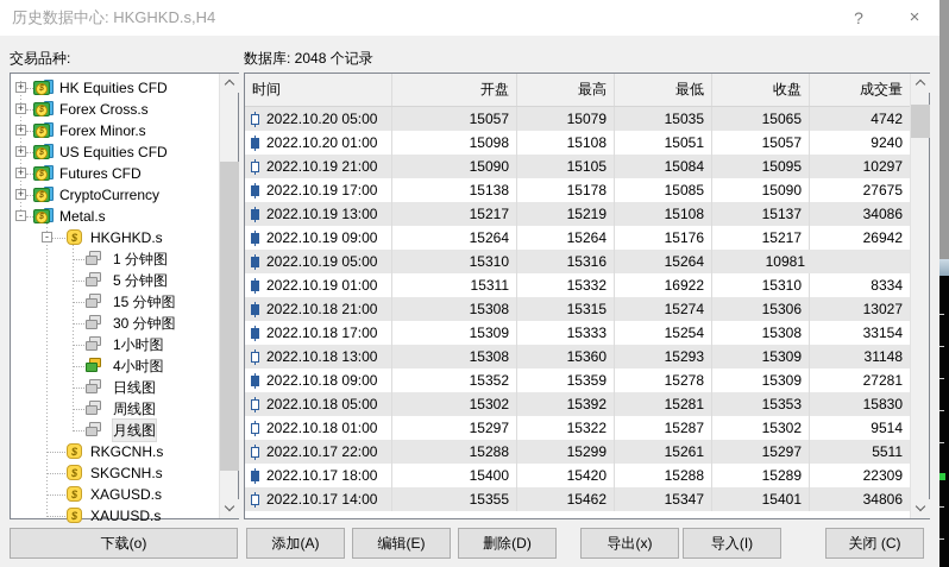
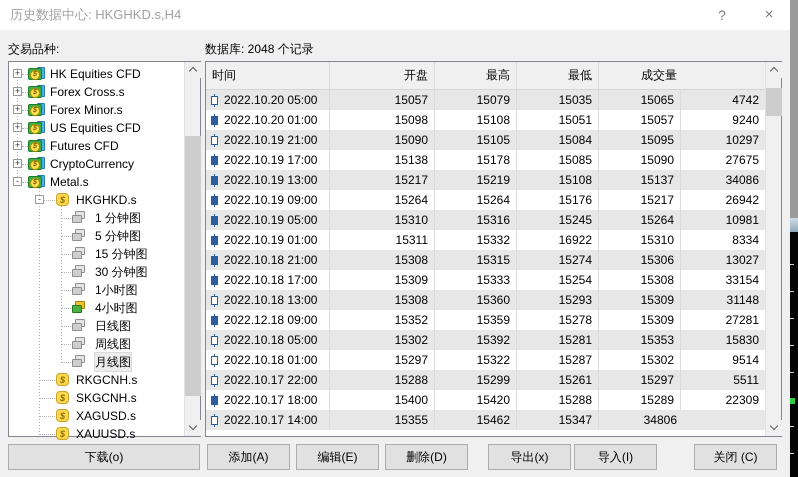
  历史数据中心: HKGHKD.s,H4
  ?
  ×
  交易品种:
  数据库: 2048 个记录
  +
  HK Equities CFD
  +
  Forex Cross.s
  +
  Forex Minor.s
  +
  US Equities CFD
  +
  Futures CFD
  +
  CryptoCurrency
  -
  Metal.s
  -
  HKGHKD.s
  1 分钟图
  5 分钟图
  15 分钟图
  30 分钟图
  1小时图
  4小时图
  日线图
  周线图
  月线图
  RKGCNH.s
  SKGCNH.s
  XAGUSD.s
  XAUUSD.s
  时间
  开盘
  最高
  最低
- 收盘
  成交量
  2022.10.20 05:00
  15057
  15079
  15035
  15065
  4742
  2022.10.20 01:00
  15098
  15108
  15051
  15057
  9240
  2022.10.19 21:00
  15090
  15105
  15084
  15095
  10297
  2022.10.19 17:00
  15138
  15178
  15085
  15090
  27675
  2022.10.19 13:00
  15217
  15219
  15108
  15137
  34086
  2022.10.19 09:00
  15264
  15264
  15176
  15217
  26942
  2022.10.19 05:00
  15310
  15316
+ 15245
  15264
  10981
  2022.10.19 01:00
  15311
  15332
  16922
  15310
  8334
  2022.10.18 21:00
  15308
  15315
  15274
  15306
  13027
  2022.10.18 17:00
  15309
  15333
  15254
  15308
  33154
  2022.10.18 13:00
  15308
  15360
  15293
  15309
  31148
- 2022.10.18 09:00
+ 2022.12.18 09:00
  15352
  15359
  15278
  15309
  27281
  2022.10.18 05:00
  15302
  15392
  15281
  15353
  15830
  2022.10.18 01:00
  15297
  15322
  15287
  15302
  9514
  2022.10.17 22:00
  15288
  15299
  15261
  15297
  5511
  2022.10.17 18:00
  15400
  15420
  15288
  15289
  22309
  2022.10.17 14:00
  15355
  15462
  15347
- 15401
  34806
  下载(o)
  添加(A)
  编辑(E)
  删除(D)
  导出(x)
  导入(I)
  关闭 (C)
